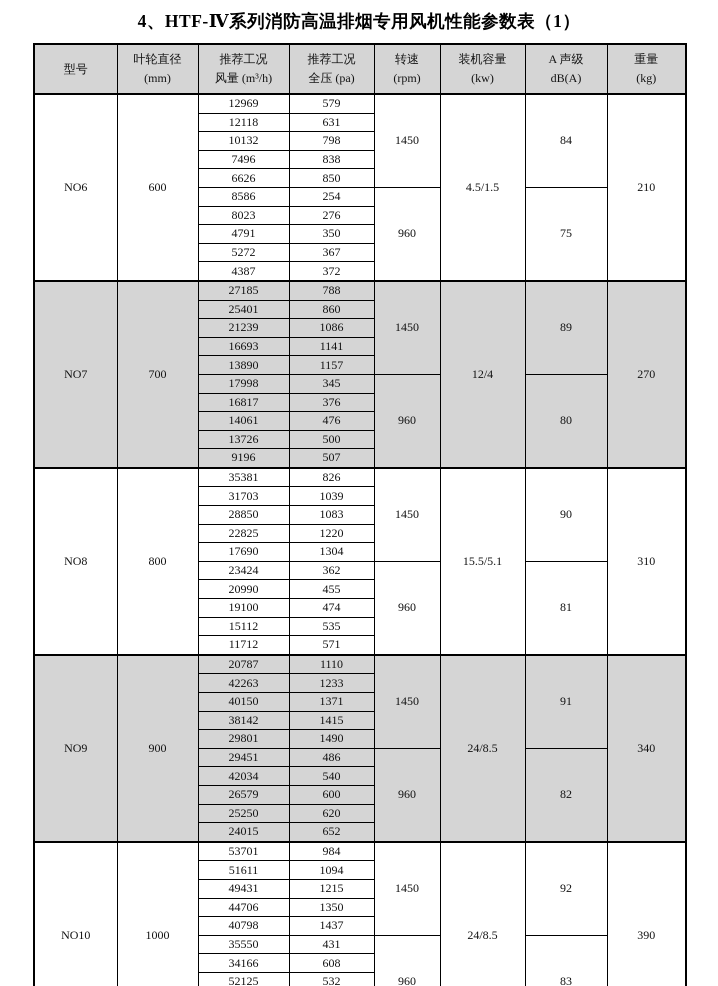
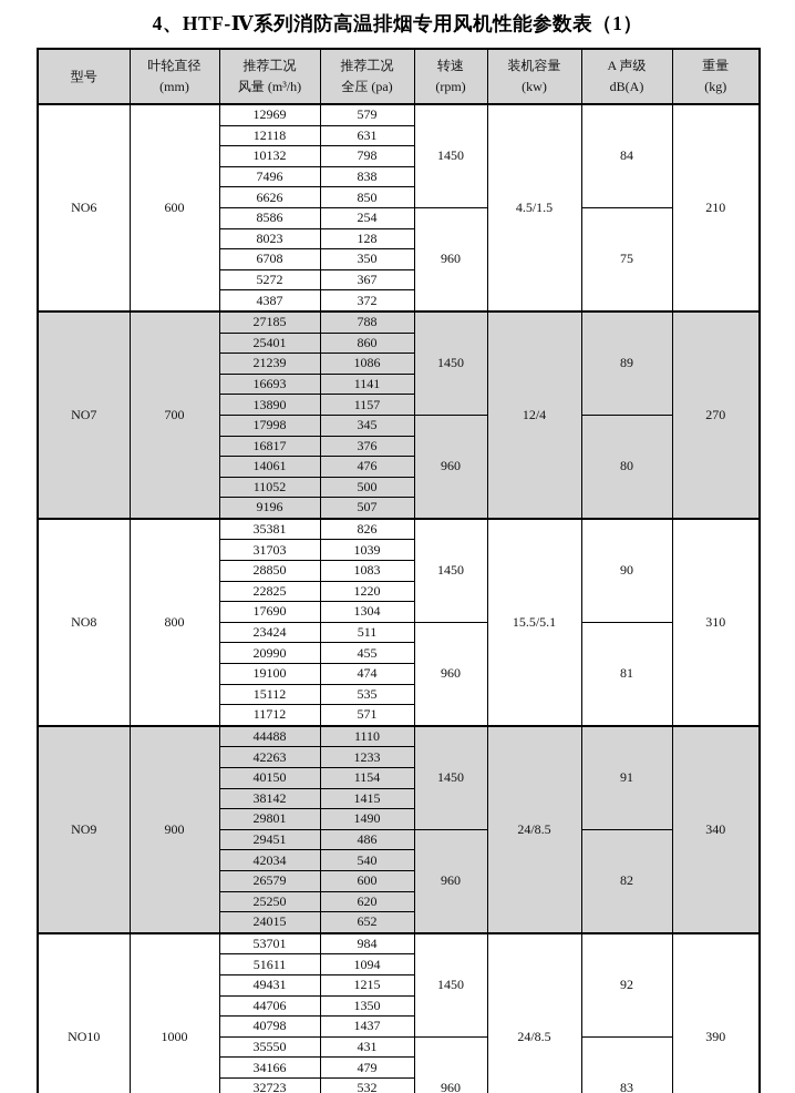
  4、HTF-Ⅳ系列消防高温排烟专用风机性能参数表（1）
  型号	叶轮直径(mm)	推荐工况风量 (m³/h)	推荐工况全压 (pa)	转速(rpm)	装机容量(kw)	A 声级dB(A)	重量(kg)
  NO6	600	12969	579	1450	4.5/1.5	84	210
  12118	631
  10132	798
  7496	838
  6626	850
  8586	254	960	75
- 8023	276
+ 8023	128
- 4791	350
+ 6708	350
  5272	367
  4387	372
  NO7	700	27185	788	1450	12/4	89	270
  25401	860
  21239	1086
  16693	1141
  13890	1157
  17998	345	960	80
  16817	376
  14061	476
- 13726	500
+ 11052	500
  9196	507
  NO8	800	35381	826	1450	15.5/5.1	90	310
  31703	1039
  28850	1083
  22825	1220
  17690	1304
- 23424	362	960	81
+ 23424	511	960	81
  20990	455
  19100	474
  15112	535
  11712	571
- NO9	900	20787	1110	1450	24/8.5	91	340
+ NO9	900	44488	1110	1450	24/8.5	91	340
  42263	1233
- 40150	1371
+ 40150	1154
  38142	1415
  29801	1490
  29451	486	960	82
  42034	540
  26579	600
  25250	620
  24015	652
  NO10	1000	53701	984	1450	24/8.5	92	390
  51611	1094
  49431	1215
  44706	1350
  40798	1437
  35550	431	960	83
- 34166	608
+ 34166	479
- 52125	532
+ 32723	532
